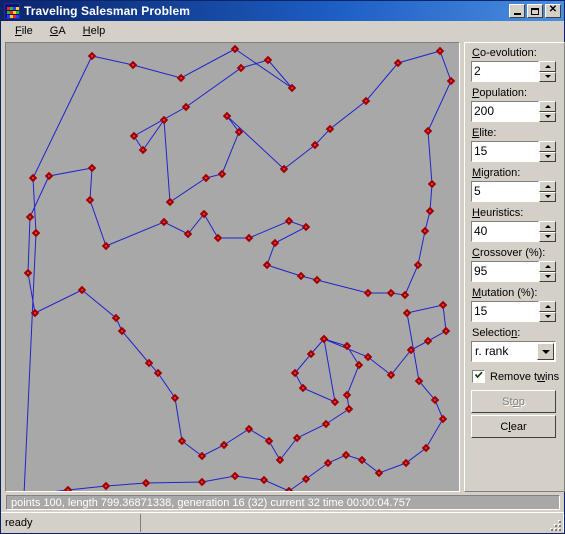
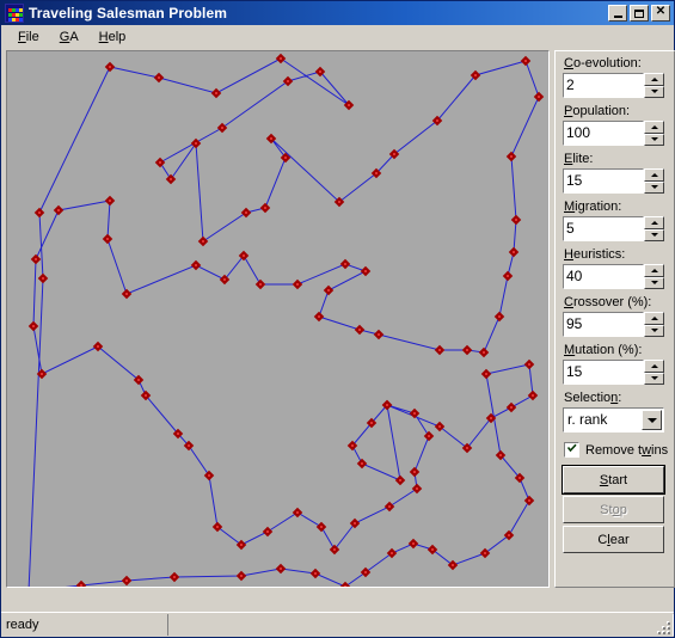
  Traveling Salesman Problem
  ✕
  File
  GA
  Help
  Co-evolution:
  2
  Population:
- 200
+ 100
  Elite:
  15
  Migration:
  5
  Heuristics:
  40
  Crossover (%):
  95
  Mutation (%):
  15
  Selection:
  r. rank
  Remove twins
+ Start
  Stop
  Clear
- points 100, length 799.36871338, generation 16 (32) current 32 time 00:00:04.757
  ready
